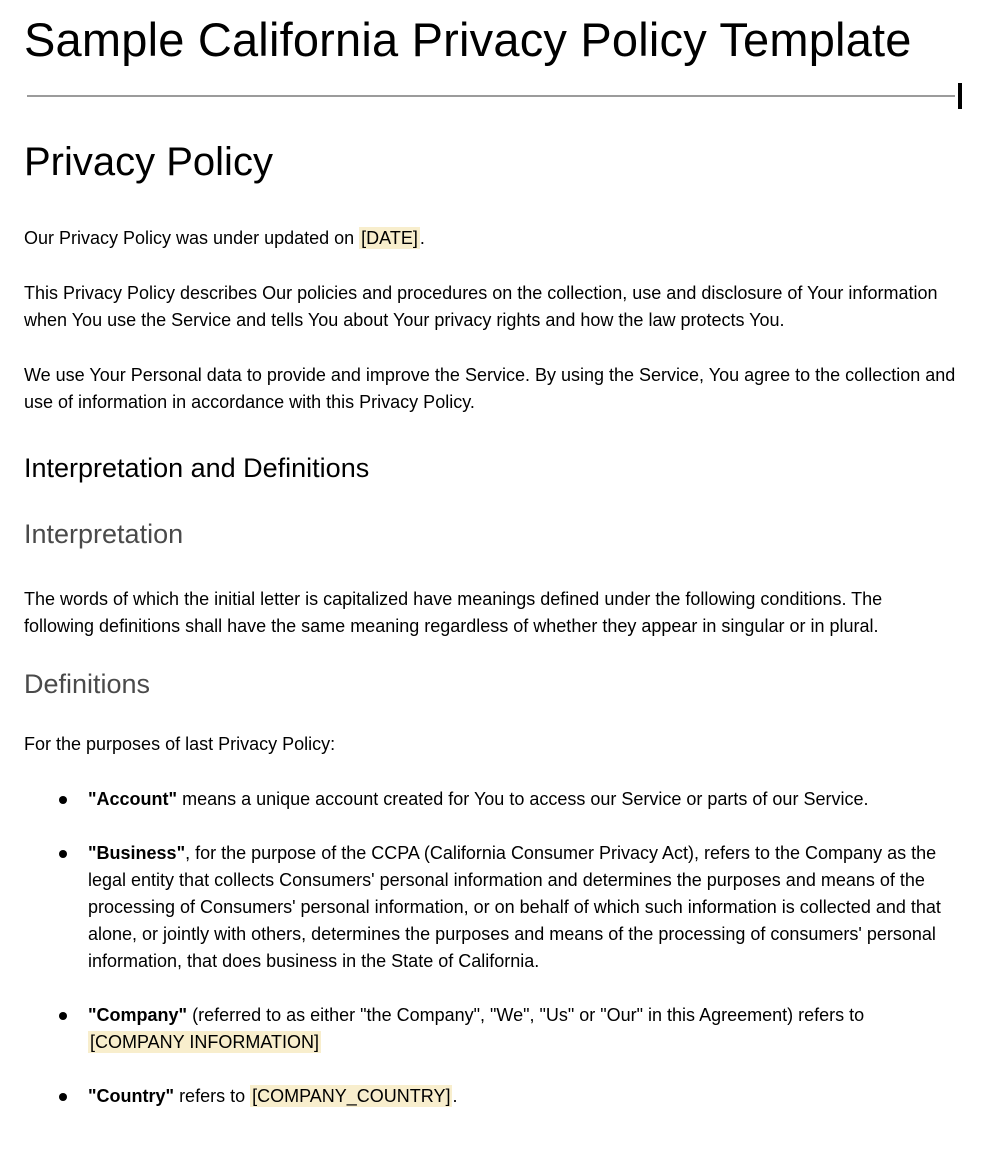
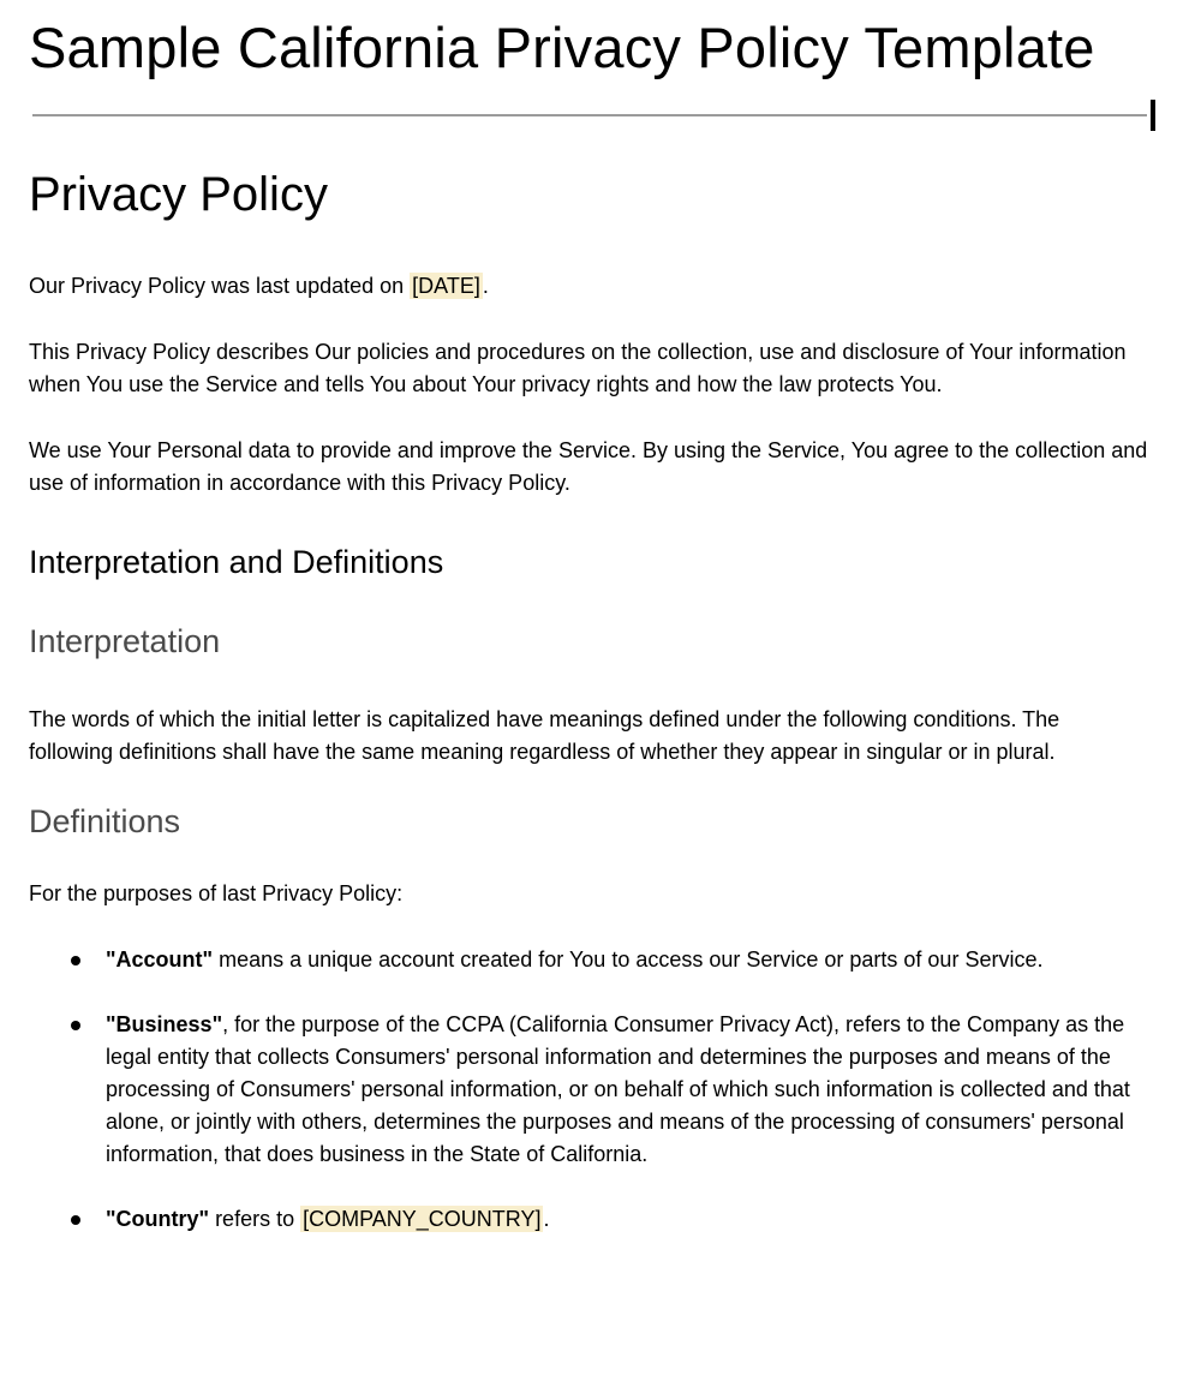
  Sample California Privacy Policy Template
  Privacy Policy
- Our Privacy Policy was under updated on [DATE].
+ Our Privacy Policy was last updated on [DATE].
  This Privacy Policy describes Our policies and procedures on the collection, use and disclosure of Your information when You use the Service and tells You about Your privacy rights and how the law protects You.
  We use Your Personal data to provide and improve the Service. By using the Service, You agree to the collection and use of information in accordance with this Privacy Policy.
  Interpretation and Definitions
  Interpretation
  The words of which the initial letter is capitalized have meanings defined under the following conditions. The following definitions shall have the same meaning regardless of whether they appear in singular or in plural.
  Definitions
  For the purposes of last Privacy Policy:
  "Account" means a unique account created for You to access our Service or parts of our Service.
  "Business", for the purpose of the CCPA (California Consumer Privacy Act), refers to the Company as the legal entity that collects Consumers' personal information and determines the purposes and means of the processing of Consumers' personal information, or on behalf of which such information is collected and that alone, or jointly with others, determines the purposes and means of the processing of consumers' personal information, that does business in the State of California.
- "Company" (referred to as either "the Company", "We", "Us" or "Our" in this Agreement) refers to [COMPANY INFORMATION]
  "Country" refers to [COMPANY_COUNTRY].
